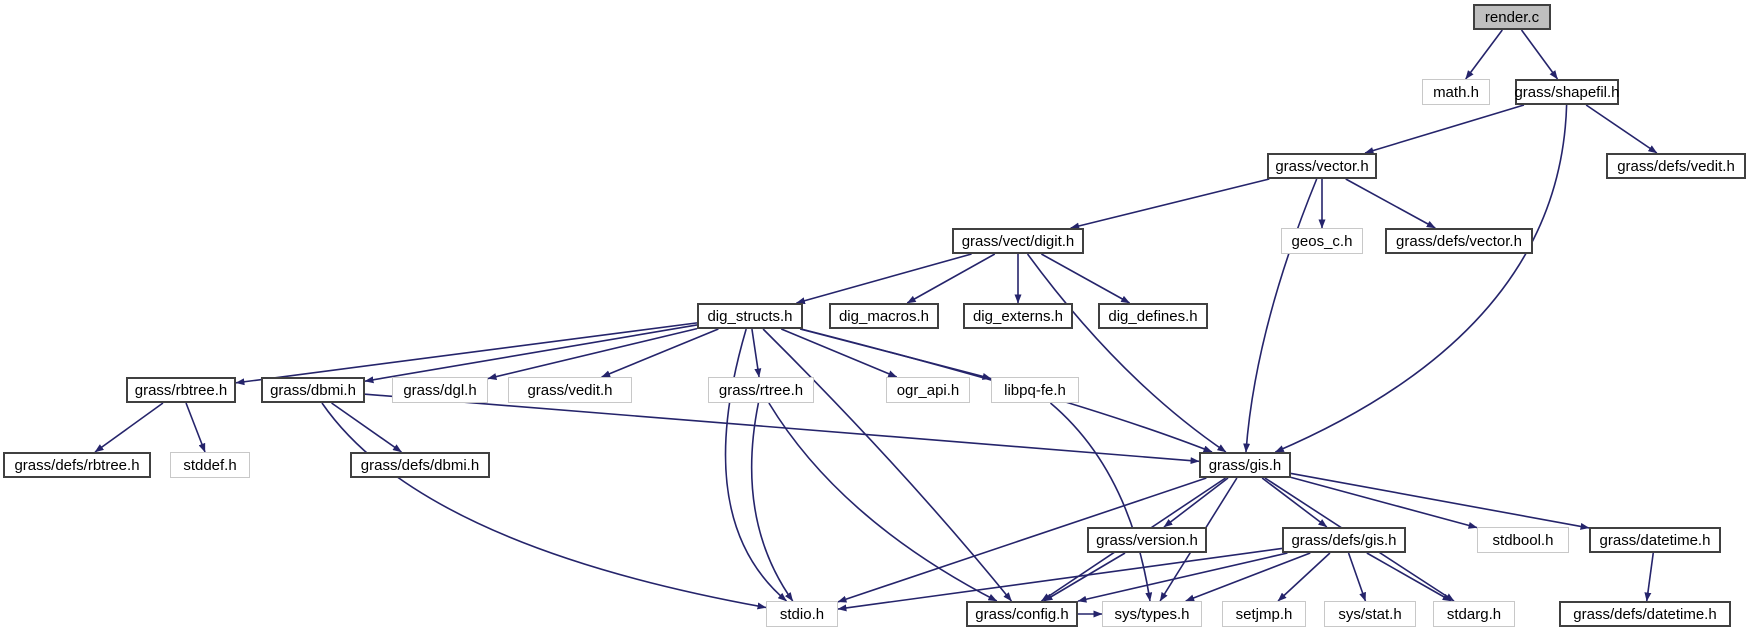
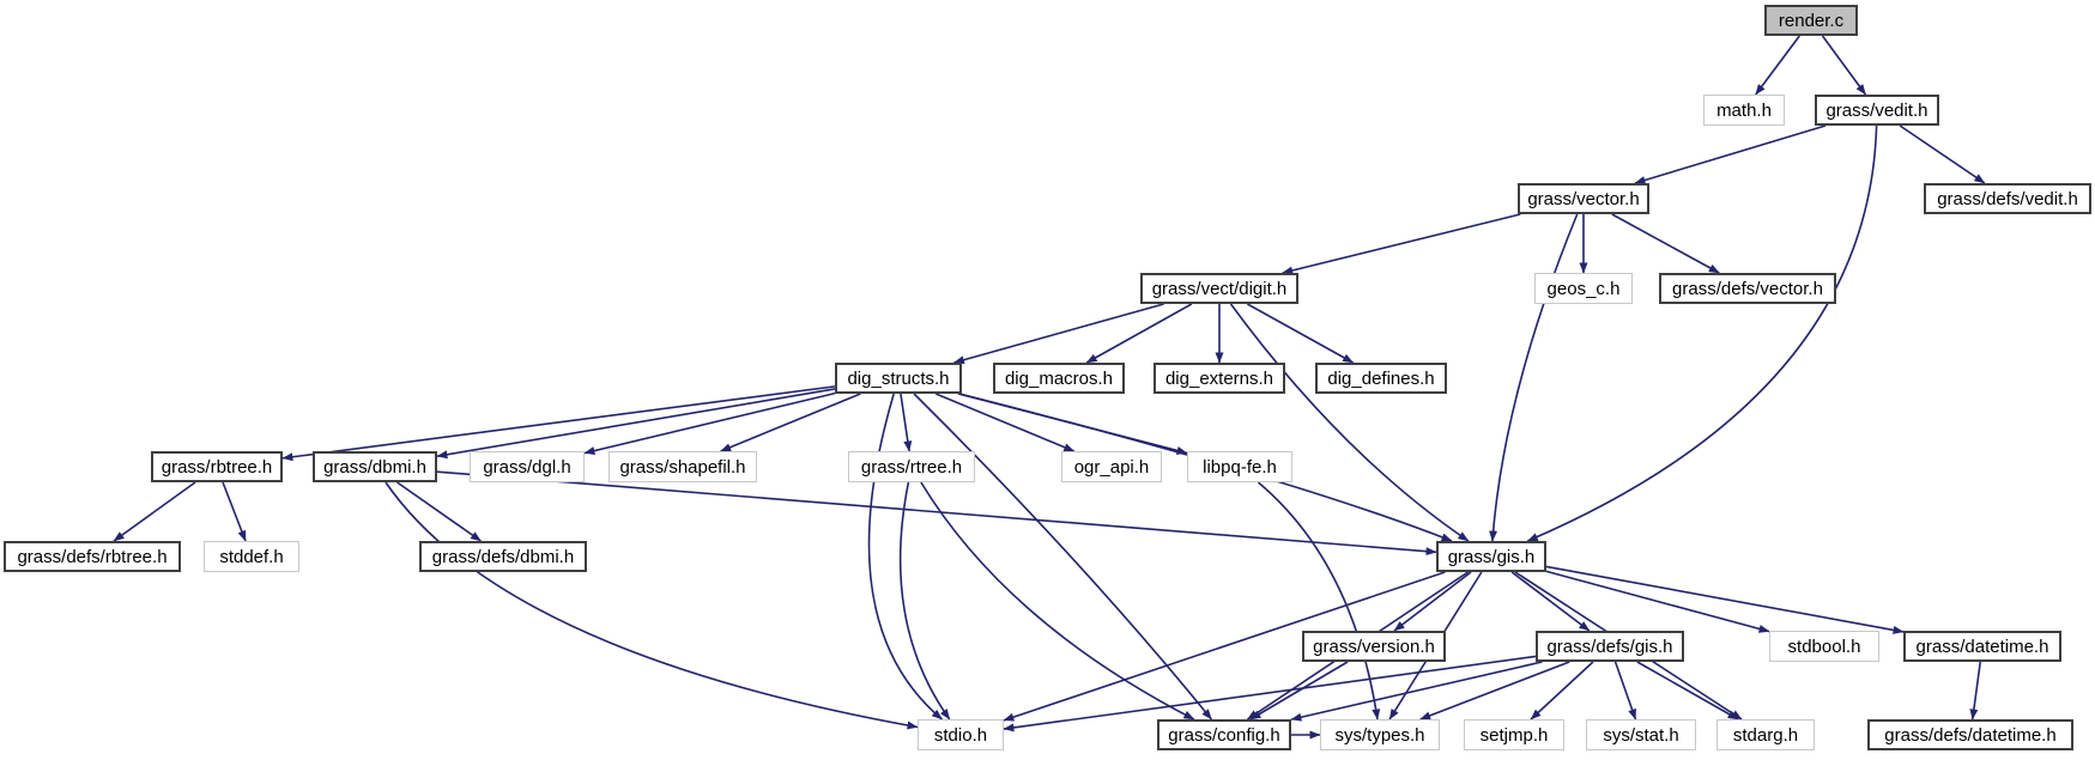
  render.c
  math.h
- grass/shapefil.h
+ grass/vedit.h
  grass/vector.h
  grass/defs/vedit.h
  grass/vect/digit.h
  geos_c.h
  grass/defs/vector.h
  dig_structs.h
  dig_macros.h
  dig_externs.h
  dig_defines.h
  grass/rbtree.h
  grass/dbmi.h
  grass/dgl.h
- grass/vedit.h
+ grass/shapefil.h
  grass/rtree.h
  ogr_api.h
  libpq-fe.h
  grass/defs/rbtree.h
  stddef.h
  grass/defs/dbmi.h
  grass/gis.h
  grass/version.h
  grass/defs/gis.h
  stdbool.h
  grass/datetime.h
  stdio.h
  grass/config.h
  sys/types.h
  setjmp.h
  sys/stat.h
  stdarg.h
  grass/defs/datetime.h
